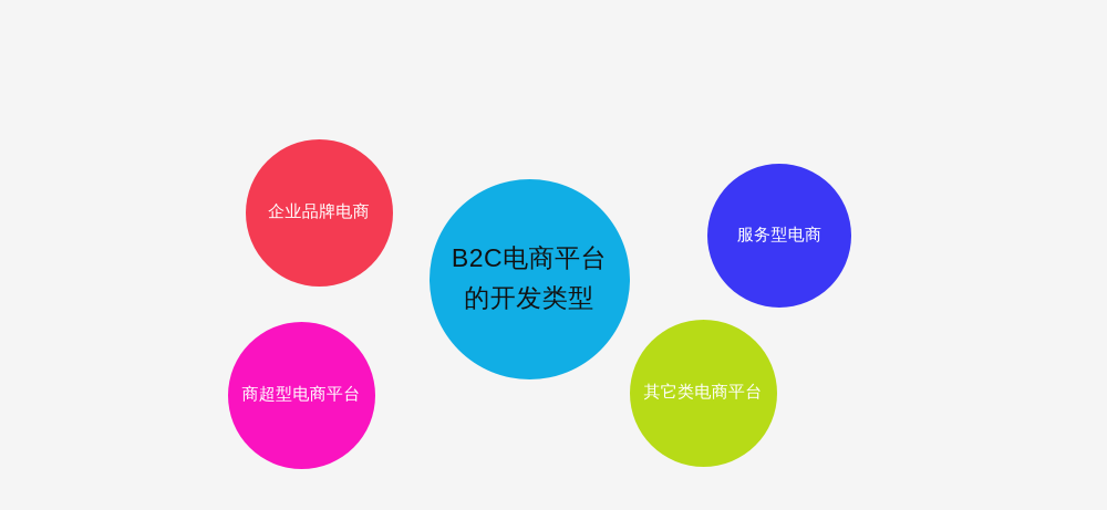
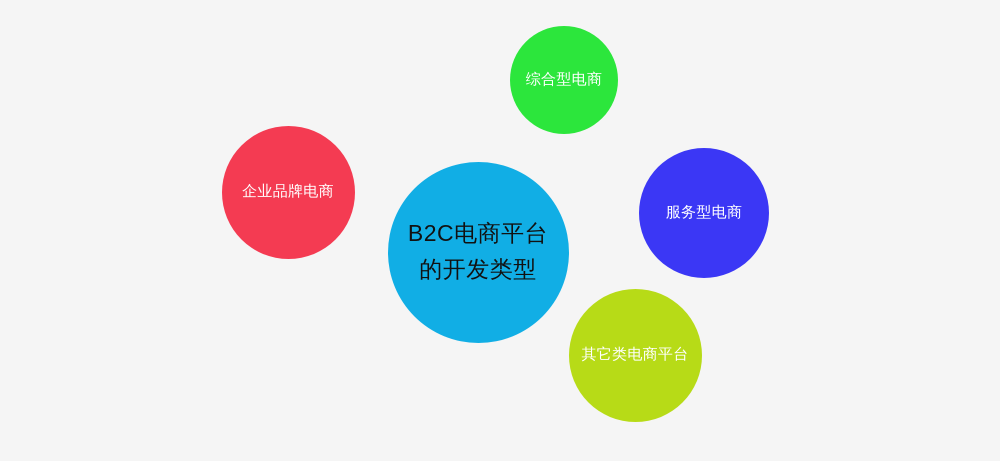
+ 综合型电商
  企业品牌电商
  服务型电商
- 商超型电商平台
  其它类电商平台
  B2C电商平台
  的开发类型
